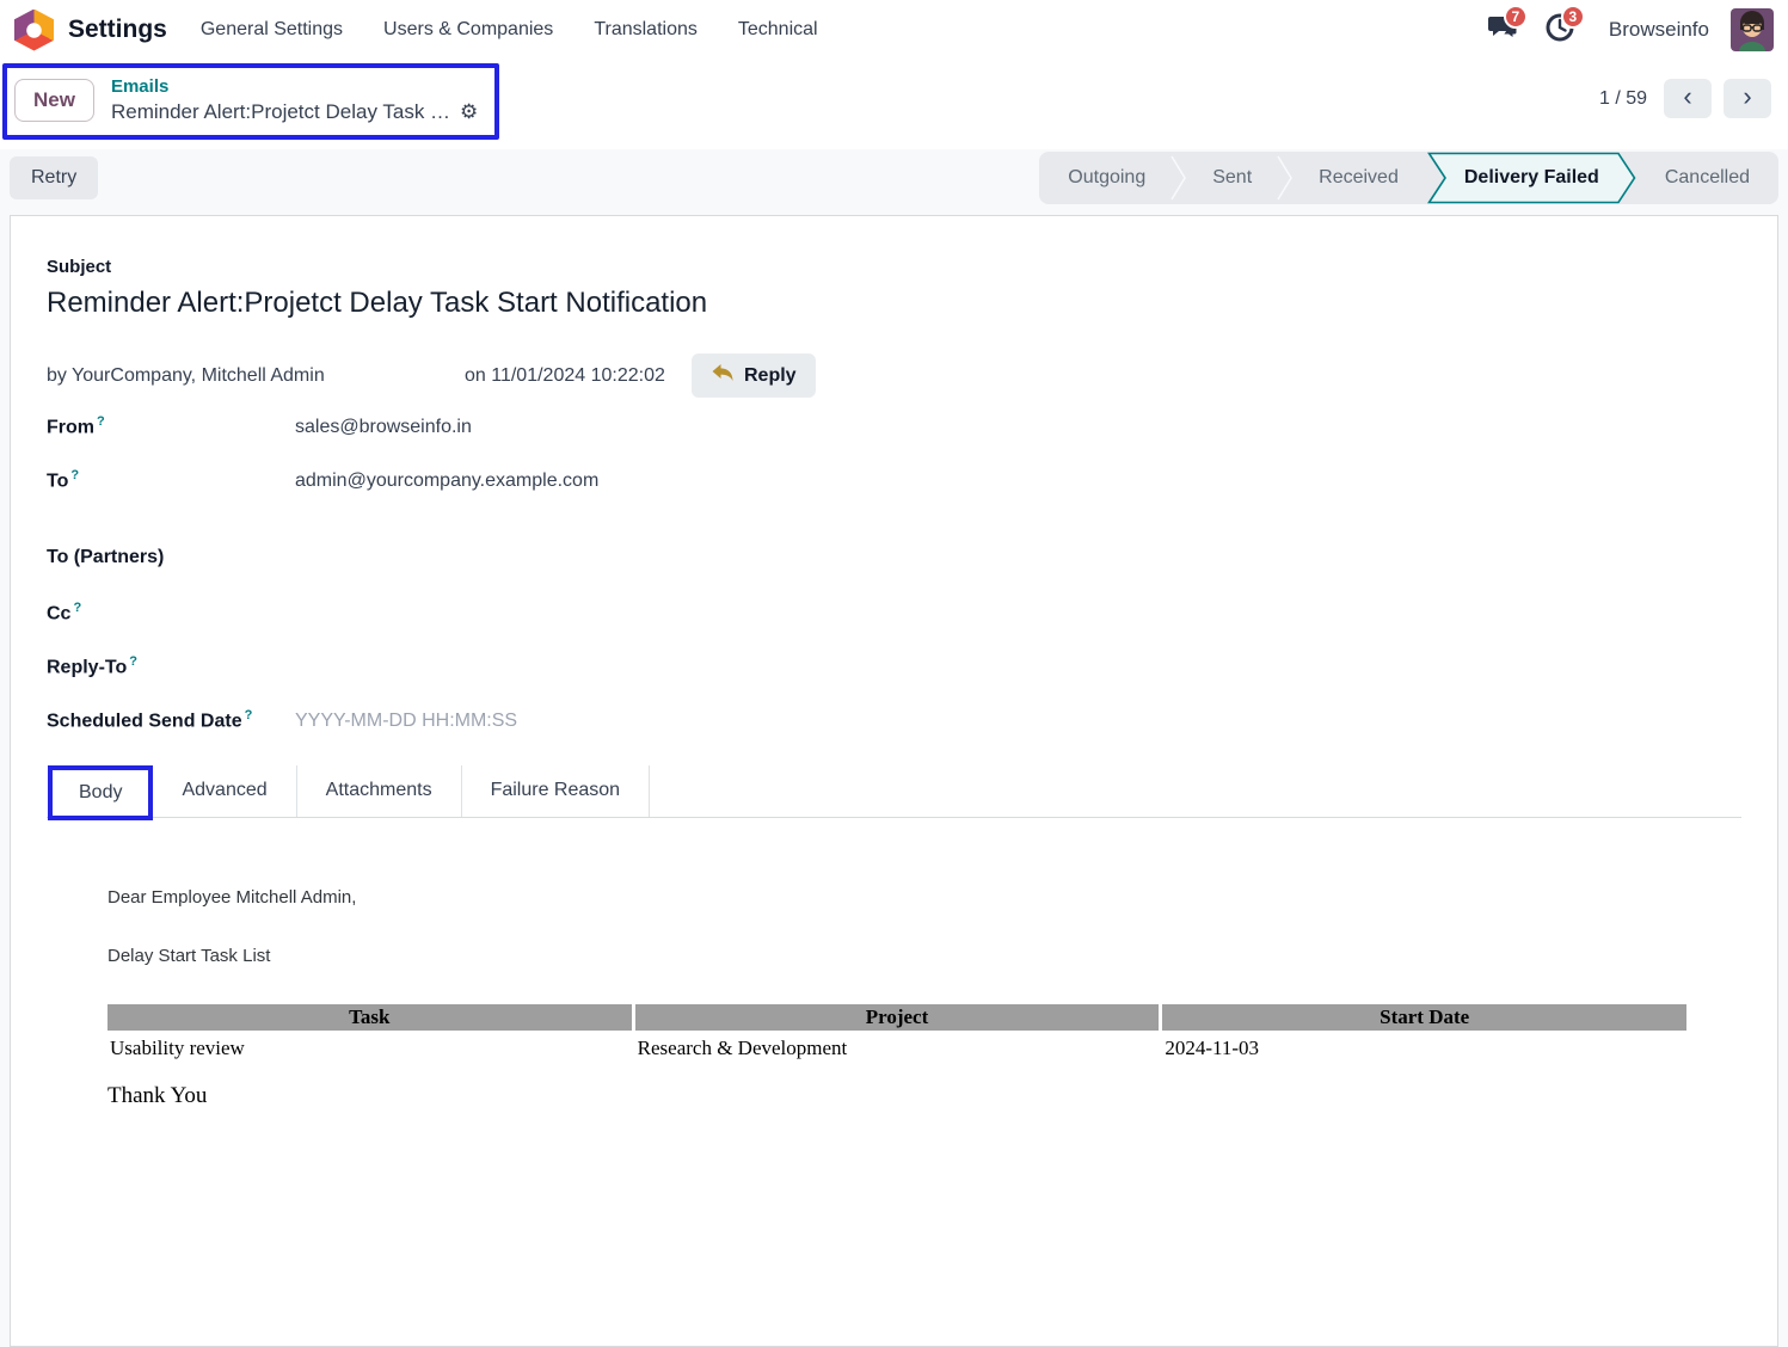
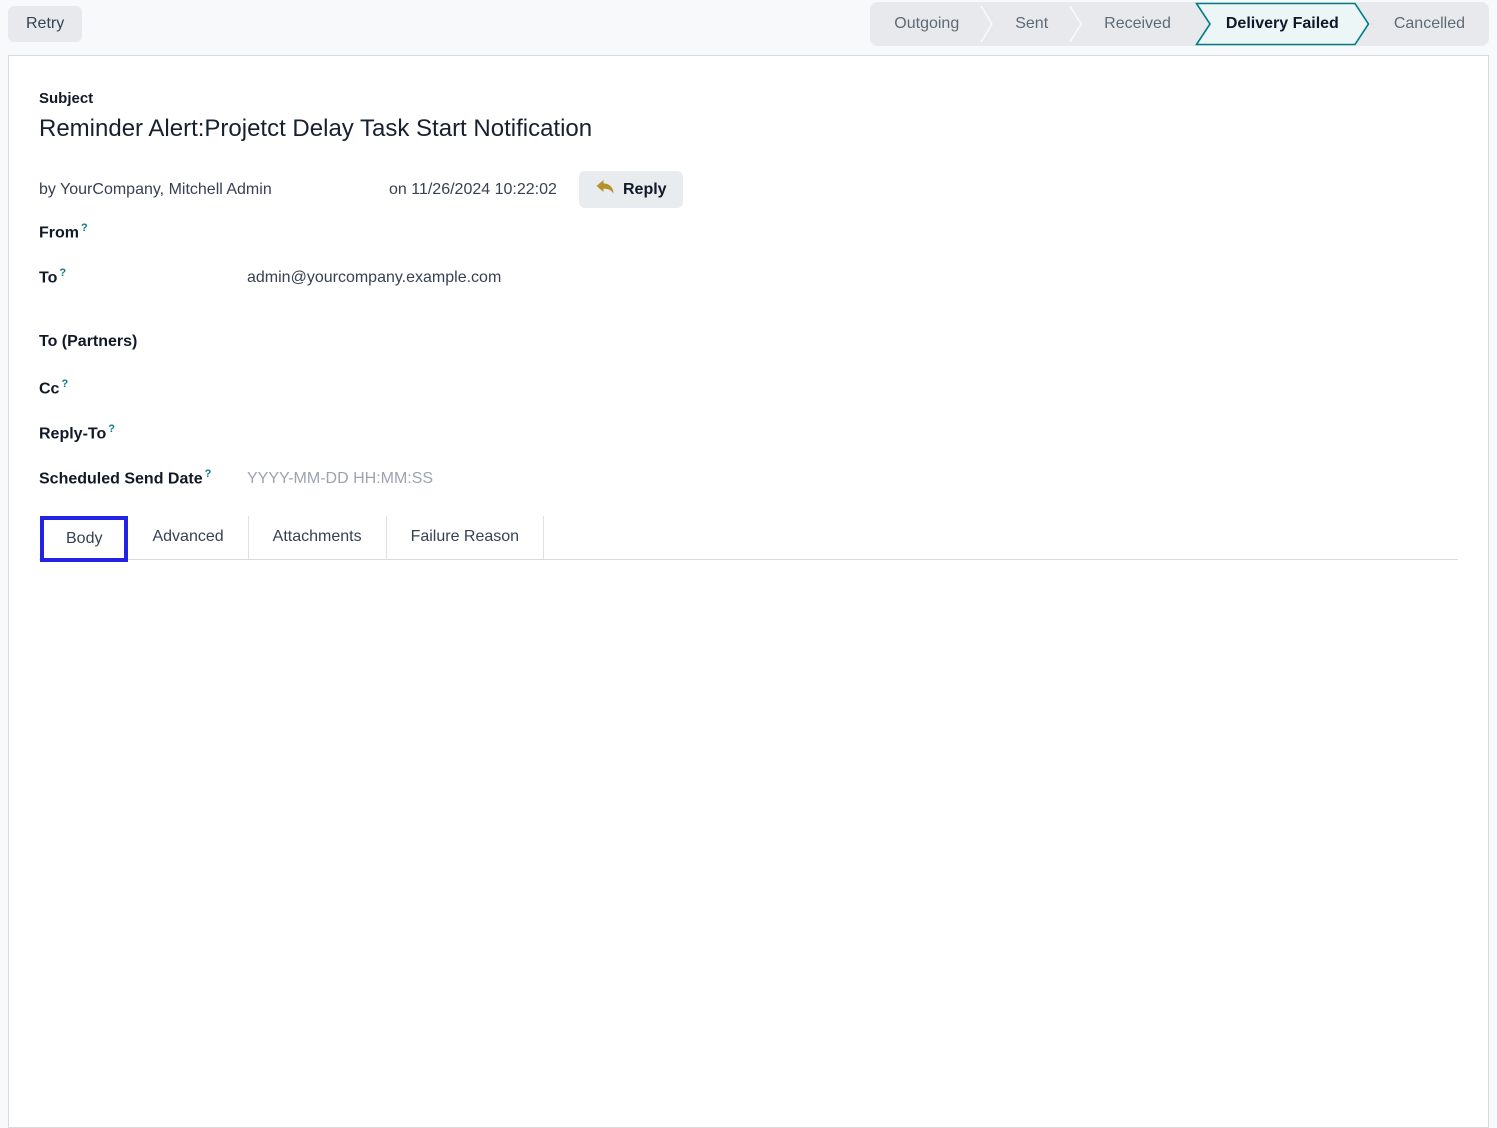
- Settings
- General Settings
- Users & Companies
- Translations
- Technical
- 7
- 3
- Browseinfo
- New
- Emails
- Reminder Alert:Projetct Delay Task …
- ⚙
- 1 / 59
- ‹
- ›
  Retry
  Outgoing
  Sent
  Received
  Delivery Failed
  Cancelled
  Subject
  Reminder Alert:Projetct Delay Task Start Notification
  by YourCompany, Mitchell Admin
- on 11/01/2024 10:22:02
+ on 11/26/2024 10:22:02
  Reply
  From ?
- sales@browseinfo.in
  To ?
  admin@yourcompany.example.com
  To (Partners)
  Cc ?
  Reply-To ?
  Scheduled Send Date ?
  YYYY-MM-DD HH:MM:SS
  Body
  Advanced
  Attachments
  Failure Reason
- Dear Employee Mitchell Admin,
- Delay Start Task List
- Task	Project	Start Date
- Usability review	Research & Development	2024-11-03
- Thank You
